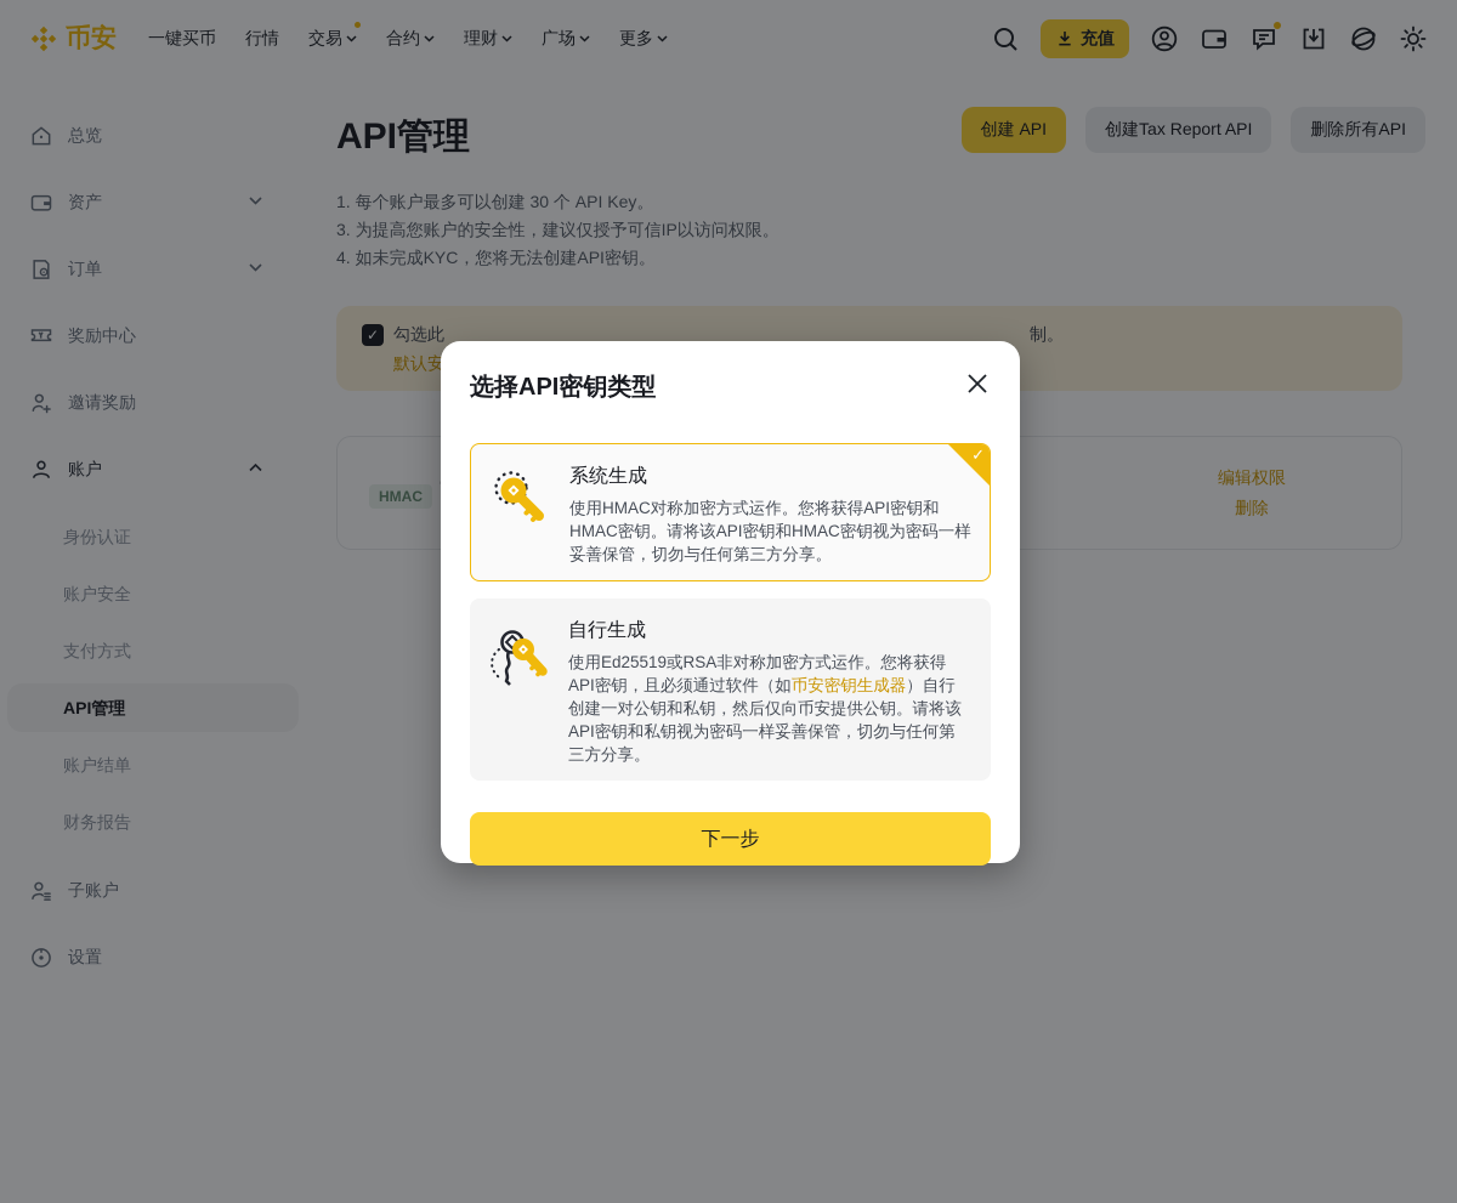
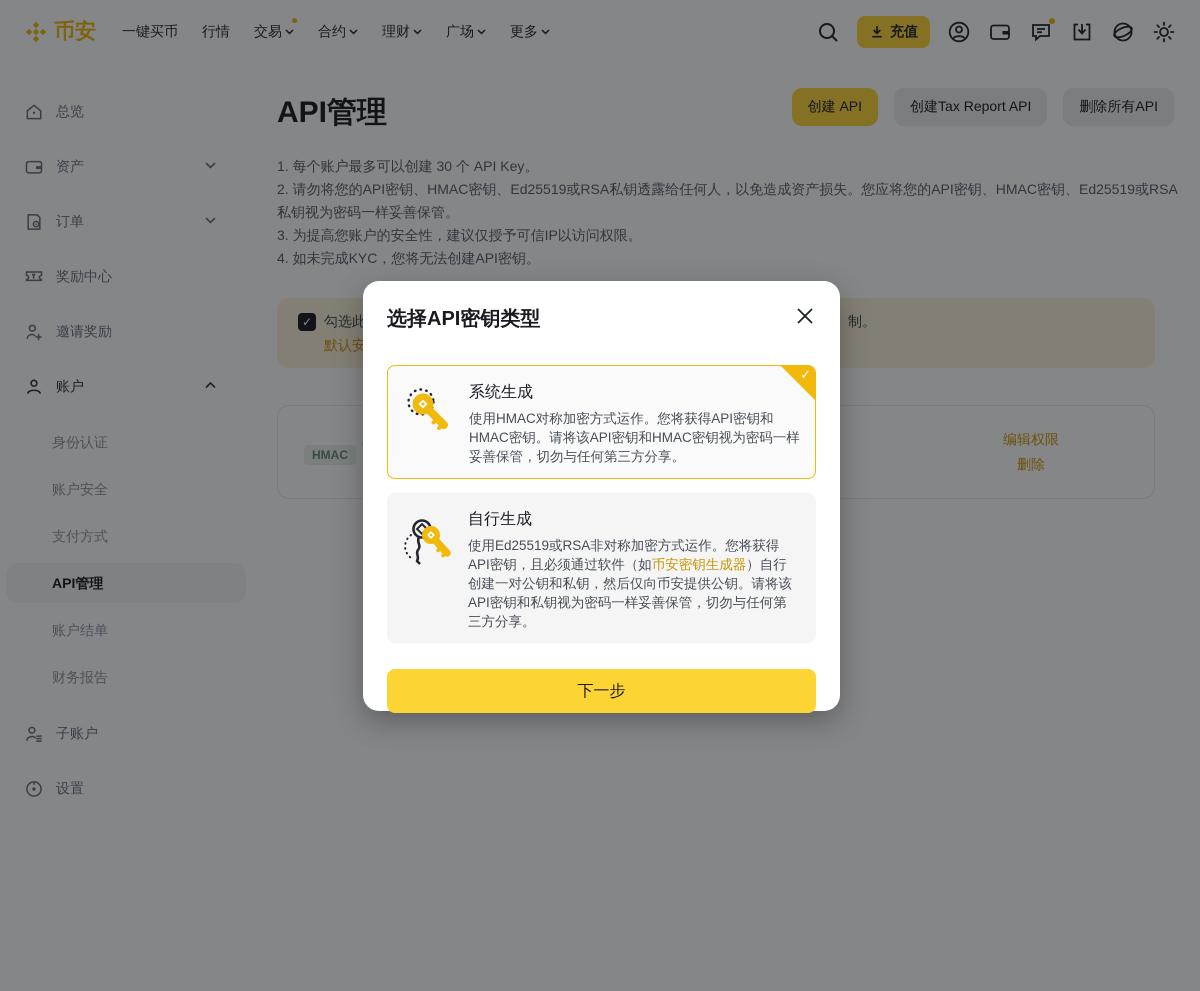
  币安
  一键买币
  行情
  交易
  合约
  理财
  广场
  更多
  充值
  总览
  资产
  订单
  奖励中心
  邀请奖励
  账户
  身份认证
  账户安全
  支付方式
  API管理
  账户结单
  财务报告
  子账户
  设置
  API管理
  创建 API
  创建Tax Report API
  删除所有API
  1. 每个账户最多可以创建 30 个 API Key。
+ 2. 请勿将您的API密钥、HMAC密钥、Ed25519或RSA私钥透露给任何人，以免造成资产损失。您应将您的API密钥、HMAC密钥、Ed25519或RSA私钥视为密码一样妥善保管。
  3. 为提高您账户的安全性，建议仅授予可信IP以访问权限。
  4. 如未完成KYC，您将无法创建API密钥。
  ✓
  勾选此
  制。
  默认安
  HMAC
  编辑权限
  删除
  选择API密钥类型
  系统生成
  使用HMAC对称加密方式运作。您将获得API密钥和HMAC密钥。请将该API密钥和HMAC密钥视为密码一样妥善保管，切勿与任何第三方分享。
  ✓
  自行生成
  使用Ed25519或RSA非对称加密方式运作。您将获得API密钥，且必须通过软件（如币安密钥生成器）自行创建一对公钥和私钥，然后仅向币安提供公钥。请将该API密钥和私钥视为密码一样妥善保管，切勿与任何第三方分享。
  下一步
